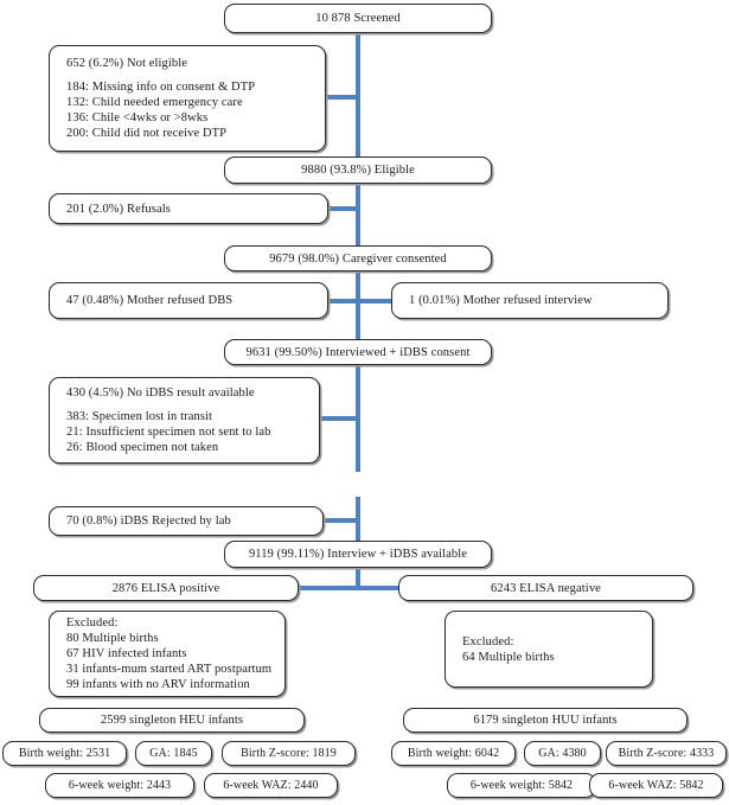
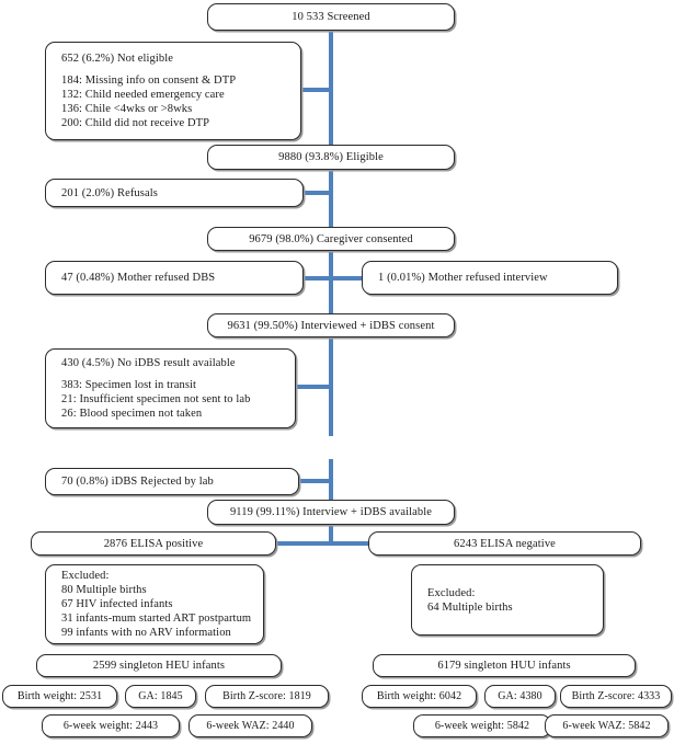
- 10 878 Screened
+ 10 533 Screened
  652 (6.2%) Not eligible
  184: Missing info on consent & DTP
  132: Child needed emergency care
  136: Chile <4wks or >8wks
  200: Child did not receive DTP
  9880 (93.8%) Eligible
  201 (2.0%) Refusals
  9679 (98.0%) Caregiver consented
  47 (0.48%) Mother refused DBS
  1 (0.01%) Mother refused interview
  9631 (99.50%) Interviewed + iDBS consent
  430 (4.5%) No iDBS result available
  383: Specimen lost in transit
  21: Insufficient specimen not sent to lab
  26: Blood specimen not taken
  70 (0.8%) iDBS Rejected by lab
  9119 (99.11%) Interview + iDBS available
  2876 ELISA positive
  6243 ELISA negative
  Excluded:
  80 Multiple births
  67 HIV infected infants
  31 infants-mum started ART postpartum
  99 infants with no ARV information
  Excluded:
  64 Multiple births
  2599 singleton HEU infants
  6179 singleton HUU infants
  Birth weight: 2531
  GA: 1845
  Birth Z-score: 1819
  6-week weight: 2443
  6-week WAZ: 2440
  Birth weight: 6042
  GA: 4380
  Birth Z-score: 4333
  6-week weight: 5842
  6-week WAZ: 5842
